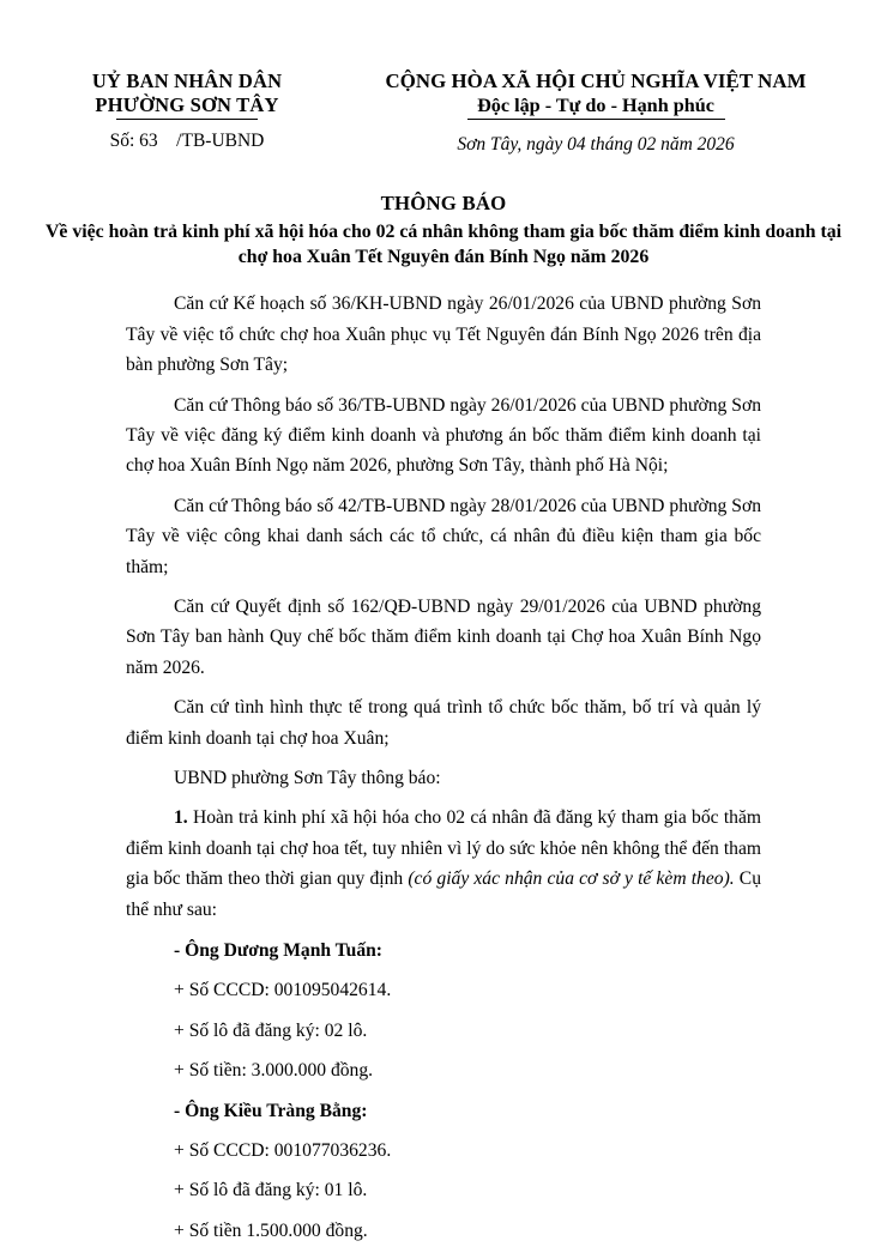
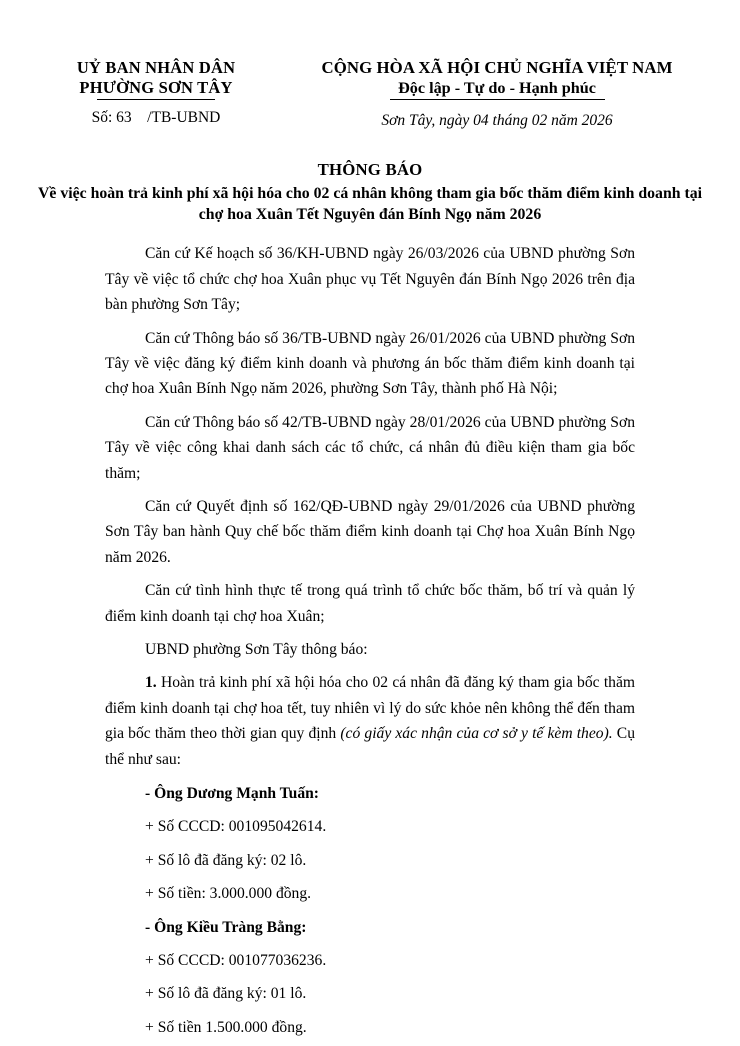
  UỶ BAN NHÂN DÂN
  PHƯỜNG SƠN TÂY
  Số: 63 /TB-UBND
  CỘNG HÒA XÃ HỘI CHỦ NGHĨA VIỆT NAM
  Độc lập - Tự do - Hạnh phúc
  Sơn Tây, ngày 04 tháng 02 năm 2026
  THÔNG BÁO
  Về việc hoàn trả kinh phí xã hội hóa cho 02 cá nhân không tham gia bốc thăm điểm kinh doanh tại chợ hoa Xuân Tết Nguyên đán Bính Ngọ năm 2026
- Căn cứ Kế hoạch số 36/KH-UBND ngày 26/01/2026 của UBND phường Sơn Tây về việc tổ chức chợ hoa Xuân phục vụ Tết Nguyên đán Bính Ngọ 2026 trên địa bàn phường Sơn Tây;
+ Căn cứ Kế hoạch số 36/KH-UBND ngày 26/03/2026 của UBND phường Sơn Tây về việc tổ chức chợ hoa Xuân phục vụ Tết Nguyên đán Bính Ngọ 2026 trên địa bàn phường Sơn Tây;
  Căn cứ Thông báo số 36/TB-UBND ngày 26/01/2026 của UBND phường Sơn Tây về việc đăng ký điểm kinh doanh và phương án bốc thăm điểm kinh doanh tại chợ hoa Xuân Bính Ngọ năm 2026, phường Sơn Tây, thành phố Hà Nội;
  Căn cứ Thông báo số 42/TB-UBND ngày 28/01/2026 của UBND phường Sơn Tây về việc công khai danh sách các tổ chức, cá nhân đủ điều kiện tham gia bốc thăm;
  Căn cứ Quyết định số 162/QĐ-UBND ngày 29/01/2026 của UBND phường Sơn Tây ban hành Quy chế bốc thăm điểm kinh doanh tại Chợ hoa Xuân Bính Ngọ năm 2026.
  Căn cứ tình hình thực tế trong quá trình tổ chức bốc thăm, bố trí và quản lý điểm kinh doanh tại chợ hoa Xuân;
  UBND phường Sơn Tây thông báo:
  1. Hoàn trả kinh phí xã hội hóa cho 02 cá nhân đã đăng ký tham gia bốc thăm điểm kinh doanh tại chợ hoa tết, tuy nhiên vì lý do sức khỏe nên không thể đến tham gia bốc thăm theo thời gian quy định (có giấy xác nhận của cơ sở y tế kèm theo). Cụ thể như sau:
  - Ông Dương Mạnh Tuấn:
  + Số CCCD: 001095042614.
  + Số lô đã đăng ký: 02 lô.
  + Số tiền: 3.000.000 đồng.
  - Ông Kiều Tràng Bằng:
  + Số CCCD: 001077036236.
  + Số lô đã đăng ký: 01 lô.
  + Số tiền 1.500.000 đồng.
